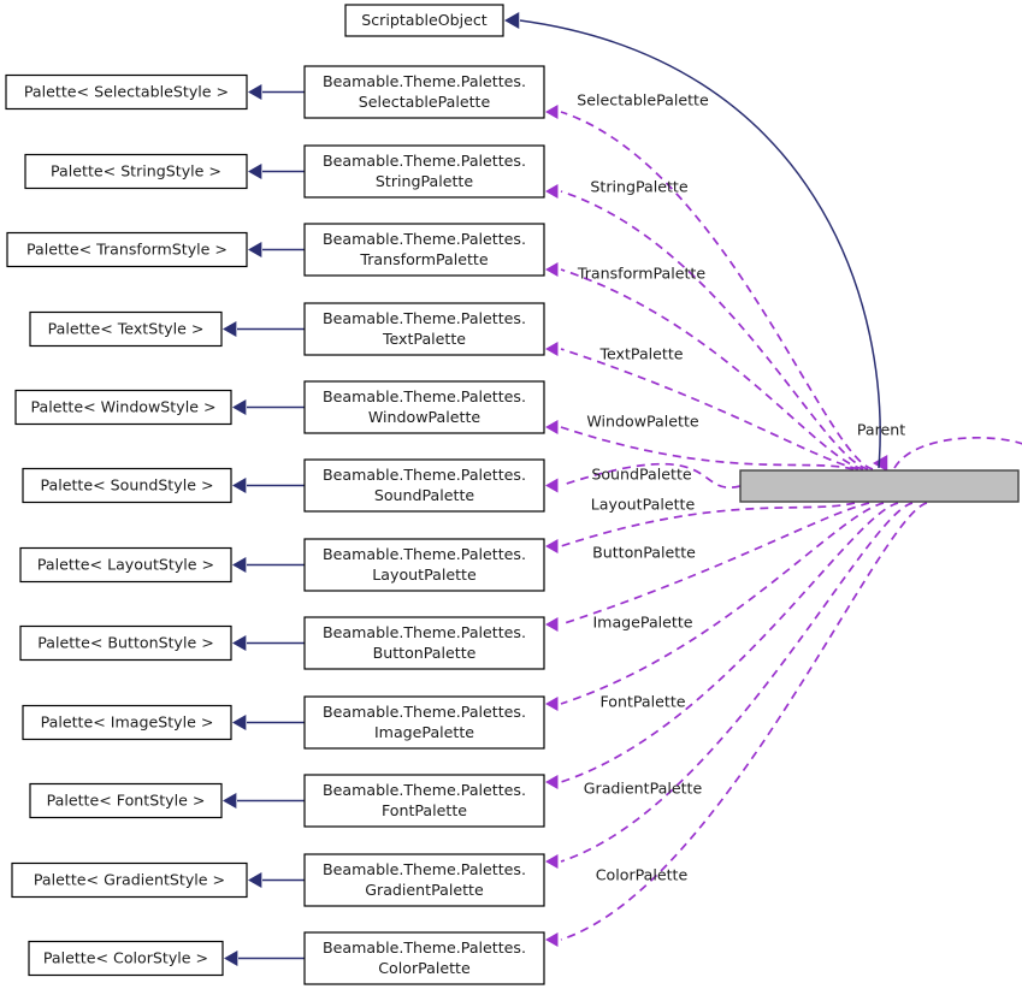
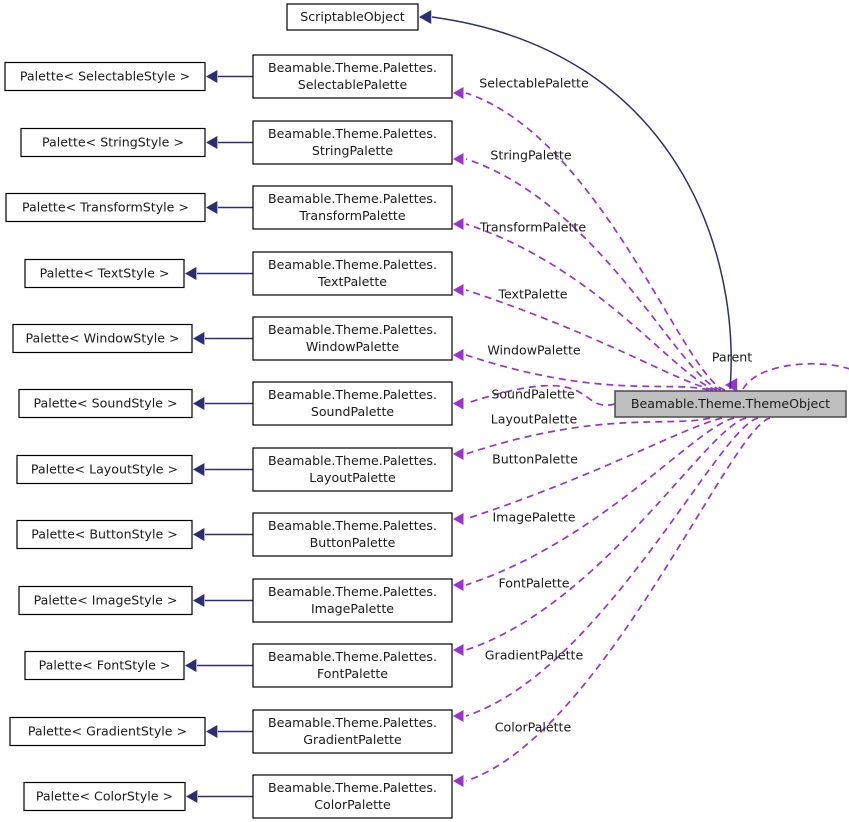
  Palette< SelectableStyle >
  Beamable.Theme.Palettes.
  SelectablePalette
  Palette< StringStyle >
  Beamable.Theme.Palettes.
  StringPalette
  Palette< TransformStyle >
  Beamable.Theme.Palettes.
  TransformPalette
  Palette< TextStyle >
  Beamable.Theme.Palettes.
  TextPalette
  Palette< WindowStyle >
  Beamable.Theme.Palettes.
  WindowPalette
  Palette< SoundStyle >
  Beamable.Theme.Palettes.
  SoundPalette
  Palette< LayoutStyle >
  Beamable.Theme.Palettes.
  LayoutPalette
  Palette< ButtonStyle >
  Beamable.Theme.Palettes.
  ButtonPalette
  Palette< ImageStyle >
  Beamable.Theme.Palettes.
  ImagePalette
  Palette< FontStyle >
  Beamable.Theme.Palettes.
  FontPalette
  Palette< GradientStyle >
  Beamable.Theme.Palettes.
  GradientPalette
  Palette< ColorStyle >
  Beamable.Theme.Palettes.
  ColorPalette
  ScriptableObject
+ Beamable.Theme.ThemeObject
  SelectablePalette
  StringPalette
  TransformPalette
  TextPalette
  WindowPalette
  SoundPalette
  LayoutPalette
  ButtonPalette
  ImagePalette
  FontPalette
  GradientPalette
  ColorPalette
  Parent
